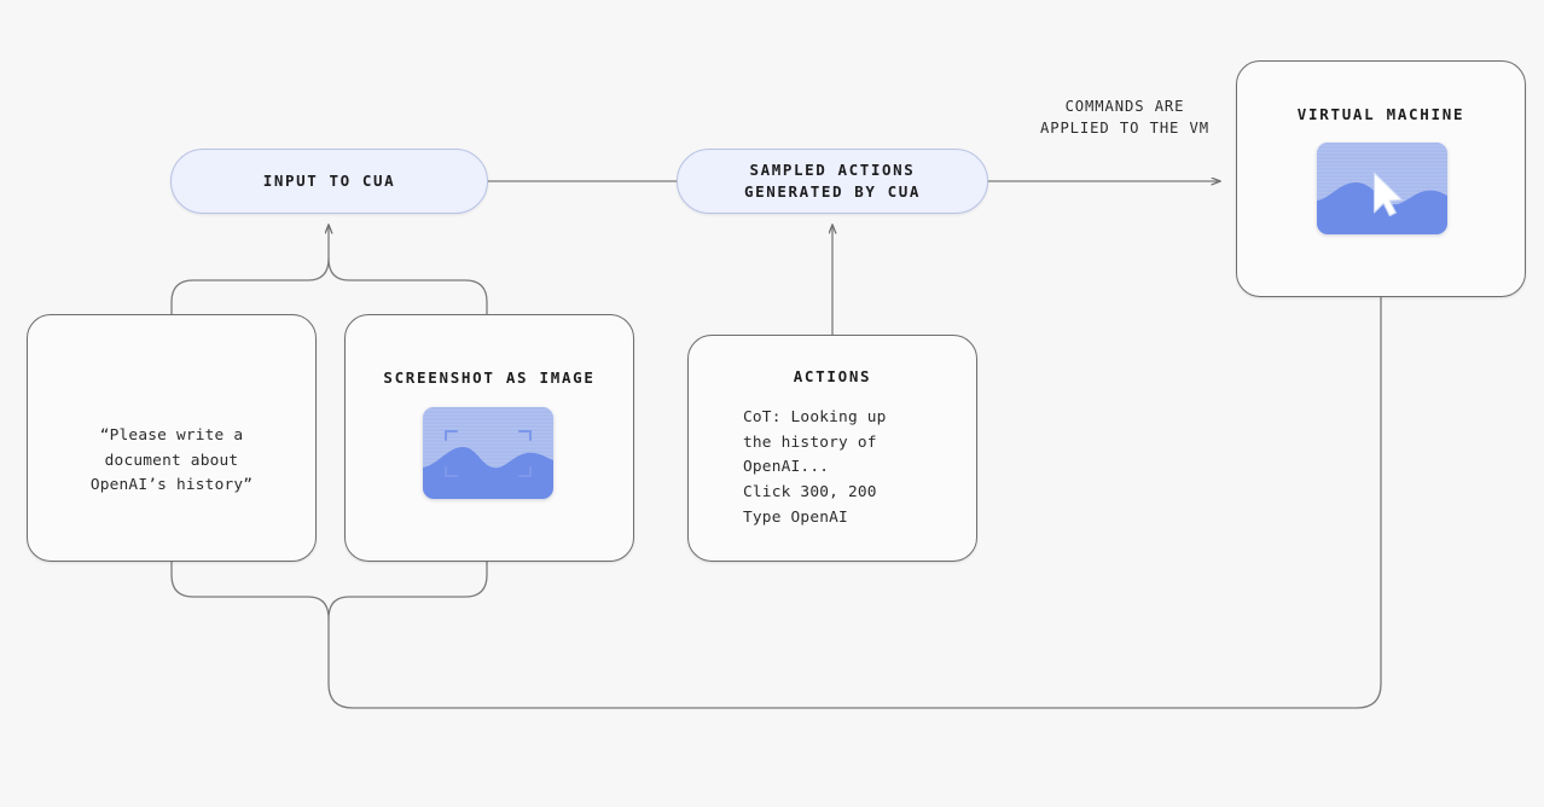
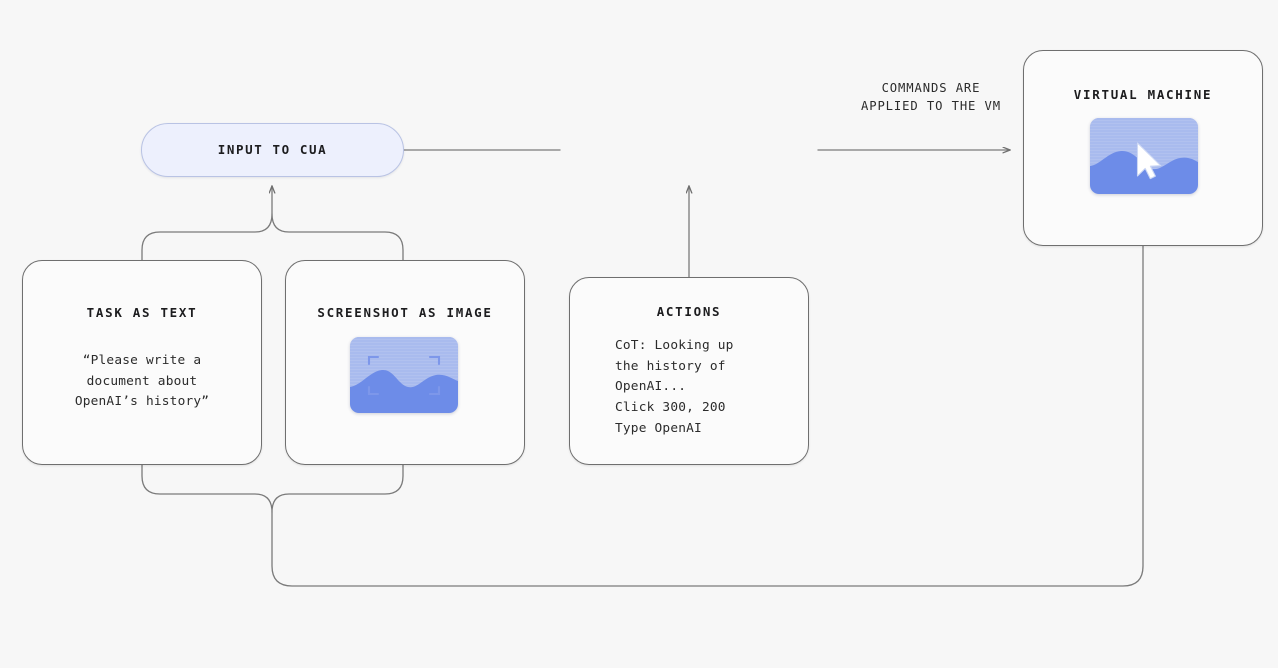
  INPUT TO CUA
- SAMPLED ACTIONS
- GENERATED BY CUA
  COMMANDS ARE
  APPLIED TO THE VM
+ TASK AS TEXT
  “Please write a
  document about
  OpenAI’s history”
  SCREENSHOT AS IMAGE
  ACTIONS
  CoT: Looking up
  the history of
  OpenAI...
  Click 300, 200
  Type OpenAI
  VIRTUAL MACHINE
